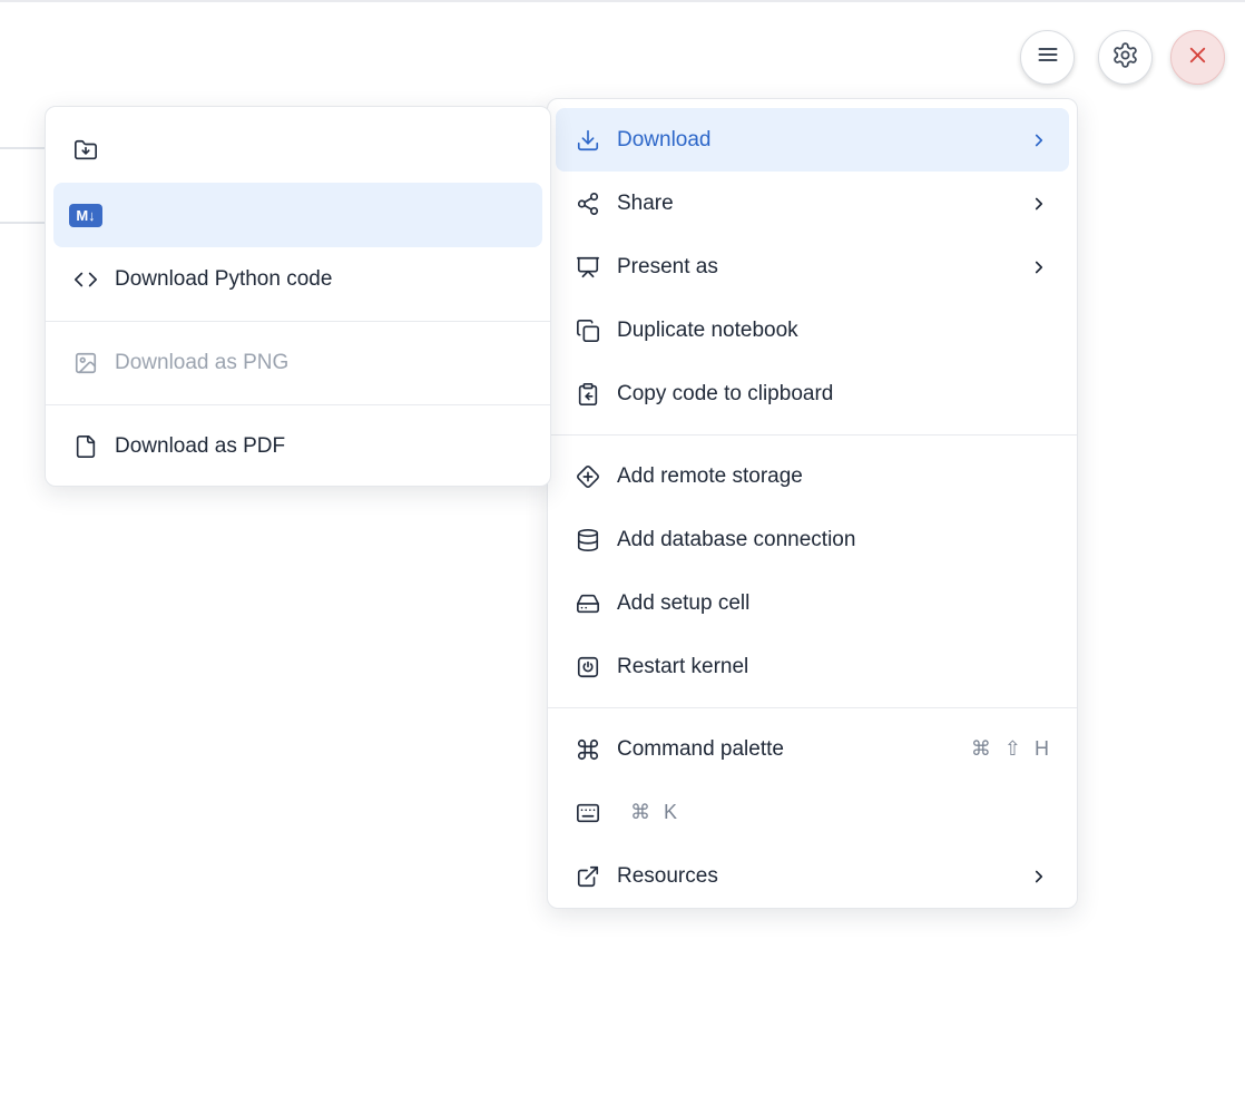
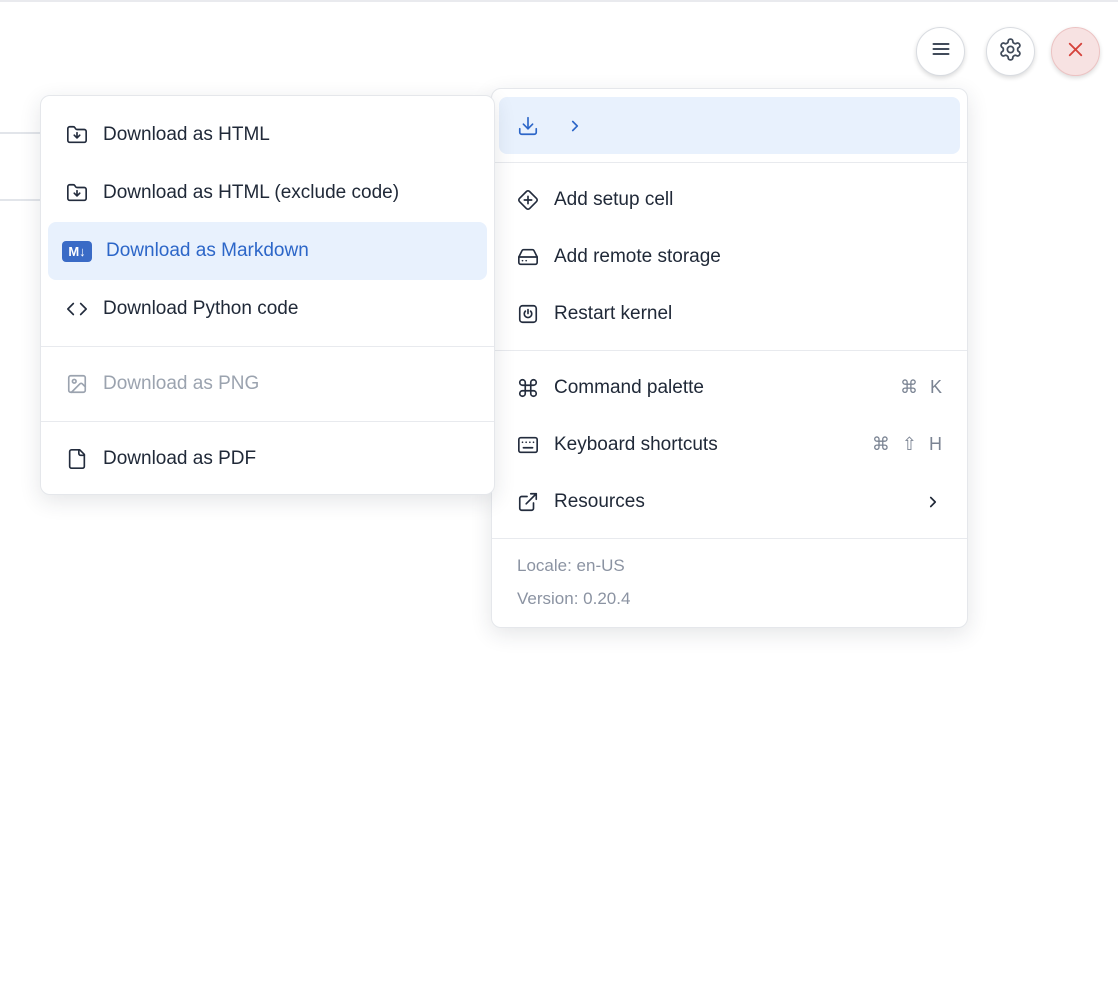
- Download
- Share
- Present as
- Duplicate notebook
- Copy code to clipboard
- Add remote storage
+ Add setup cell
- Add database connection
- Add setup cell
+ Add remote storage
  Restart kernel
  Command palette
- ⌘ ⇧ H
+ ⌘ K
+ Keyboard shortcuts
- ⌘ K
+ ⌘ ⇧ H
  Resources
+ Locale: en-US
+ Version: 0.20.4
+ Download as HTML
+ Download as HTML (exclude code)
  M↓
+ Download as Markdown
  Download Python code
  Download as PNG
  Download as PDF
